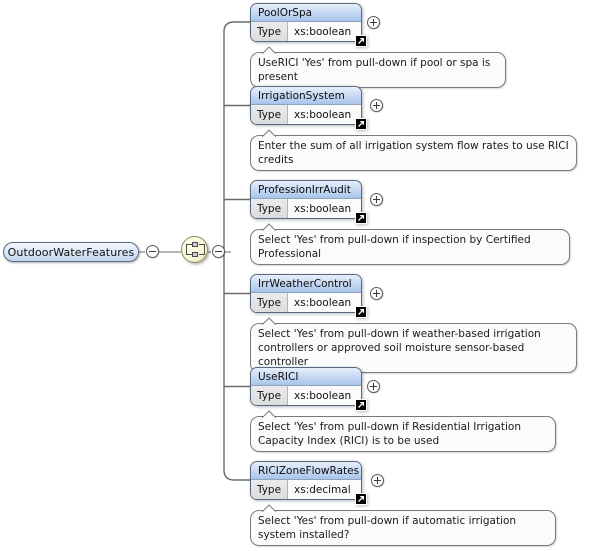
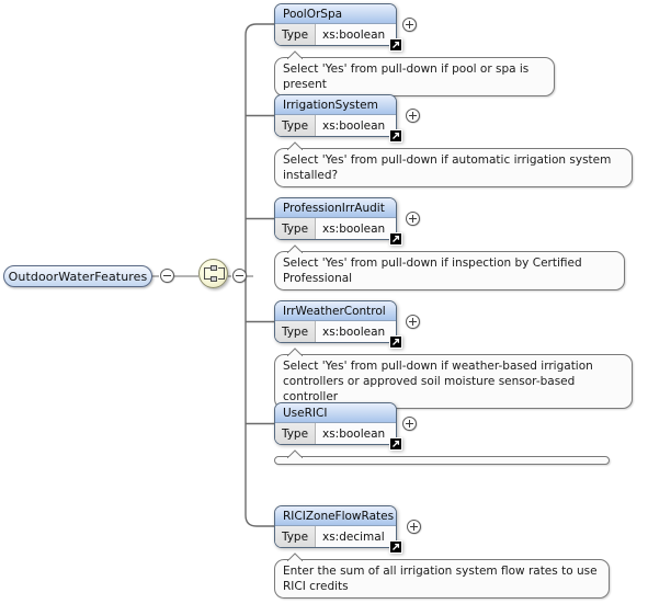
  OutdoorWaterFeatures
  PoolOrSpa
  Type
  xs:boolean
- UseRICI 'Yes' from pull-down if pool or spa is present
+ Select 'Yes' from pull-down if pool or spa is present
  IrrigationSystem
  Type
  xs:boolean
- Enter the sum of all irrigation system flow rates to use RICI credits
+ Select 'Yes' from pull-down if automatic irrigation system installed?
  ProfessionIrrAudit
  Type
  xs:boolean
  Select 'Yes' from pull-down if inspection by Certified Professional
  IrrWeatherControl
  Type
  xs:boolean
  Select 'Yes' from pull-down if weather-based irrigation controllers or approved soil moisture sensor-based controller
  UseRICI
  Type
  xs:boolean
- Select 'Yes' from pull-down if Residential Irrigation Capacity Index (RICI) is to be used
  RICIZoneFlowRates
  Type
  xs:decimal
- Select 'Yes' from pull-down if automatic irrigation system installed?
+ Enter the sum of all irrigation system flow rates to use RICI credits
